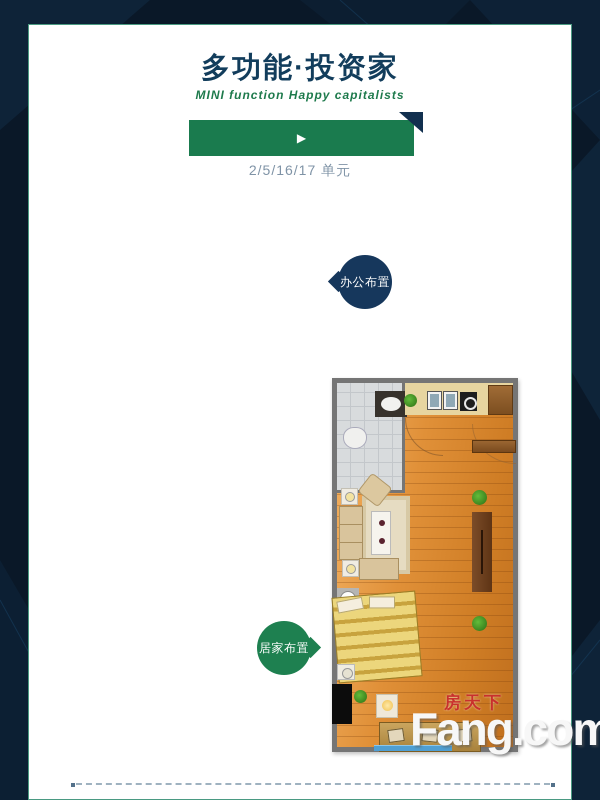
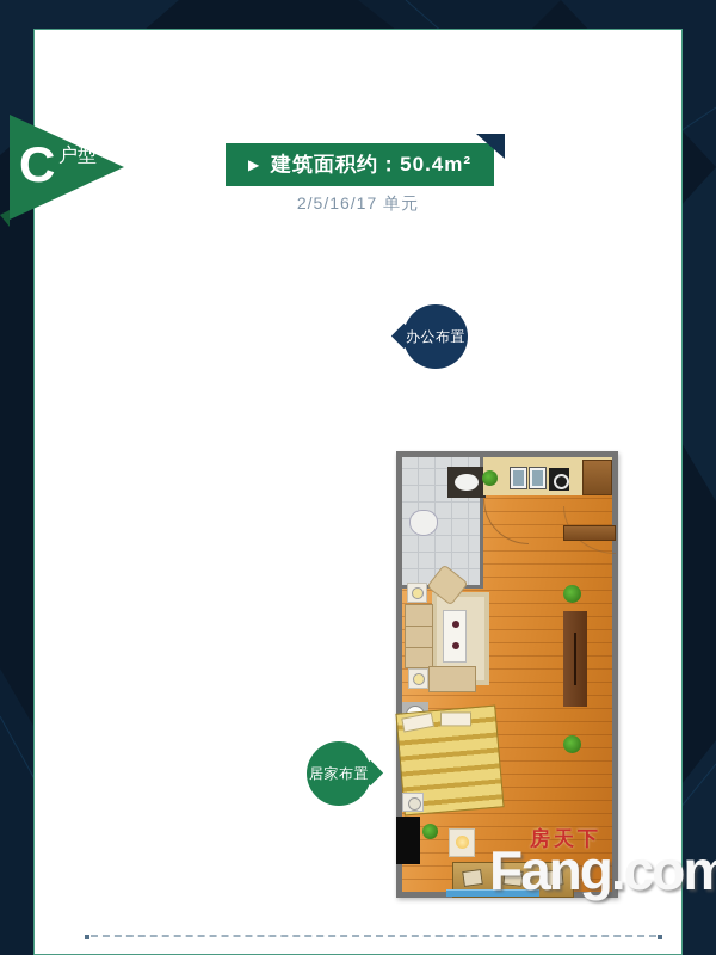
- 多功能·投资家
- MINI function Happy capitalists
  ▶
+ 建筑面积约：50.4m²
  2/5/16/17 单元
+ C
+ 户型
  办公布置
  居家布置
  房天下
  Fang.com
